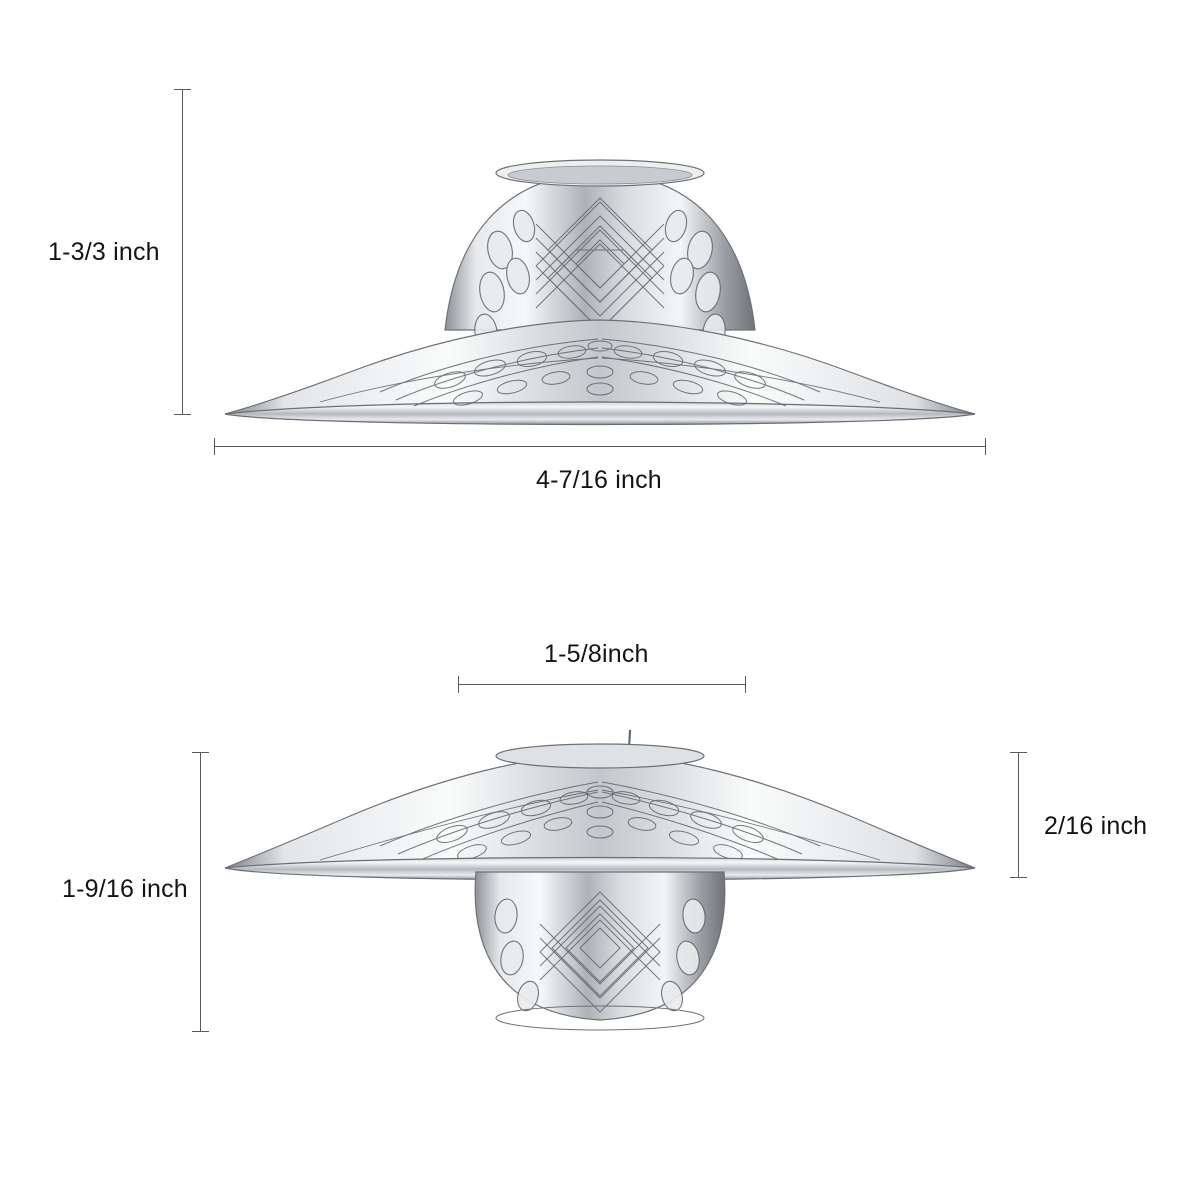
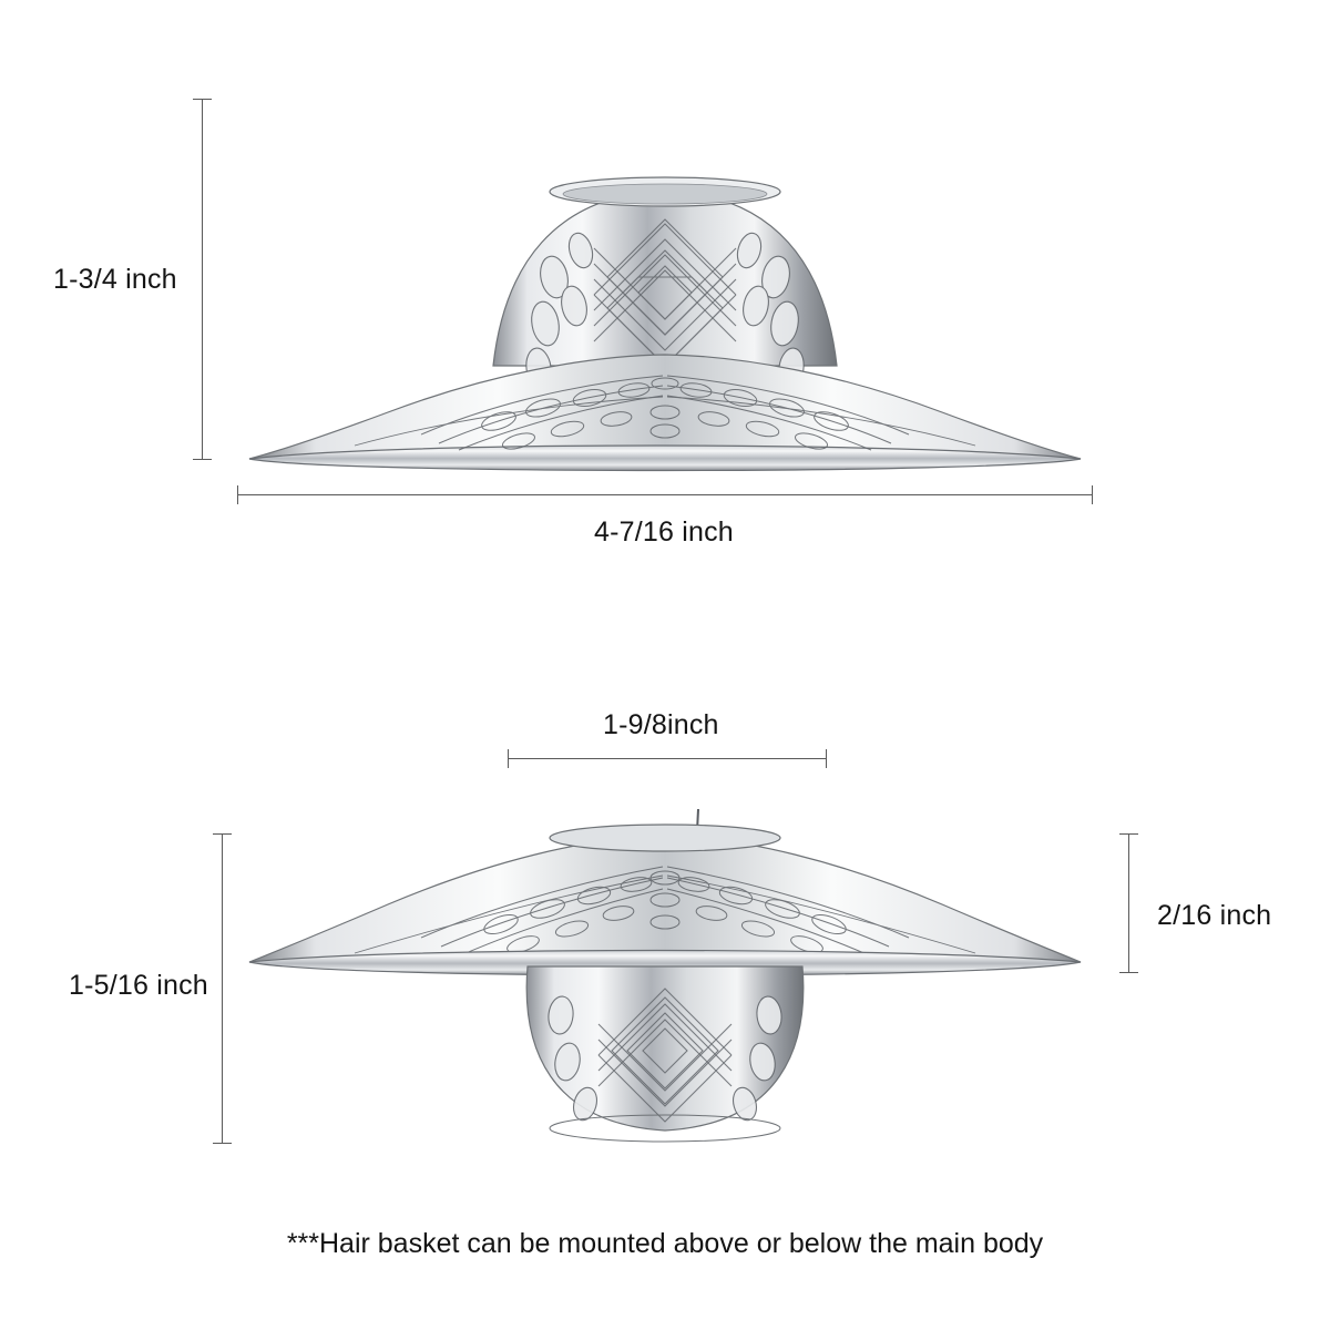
- 1-3/3 inch
+ 1-3/4 inch
  4-7/16 inch
- 1-5/8inch
+ 1-9/8inch
- 1-9/16 inch
+ 1-5/16 inch
  2/16 inch
+ ***Hair basket can be mounted above or below the main body
